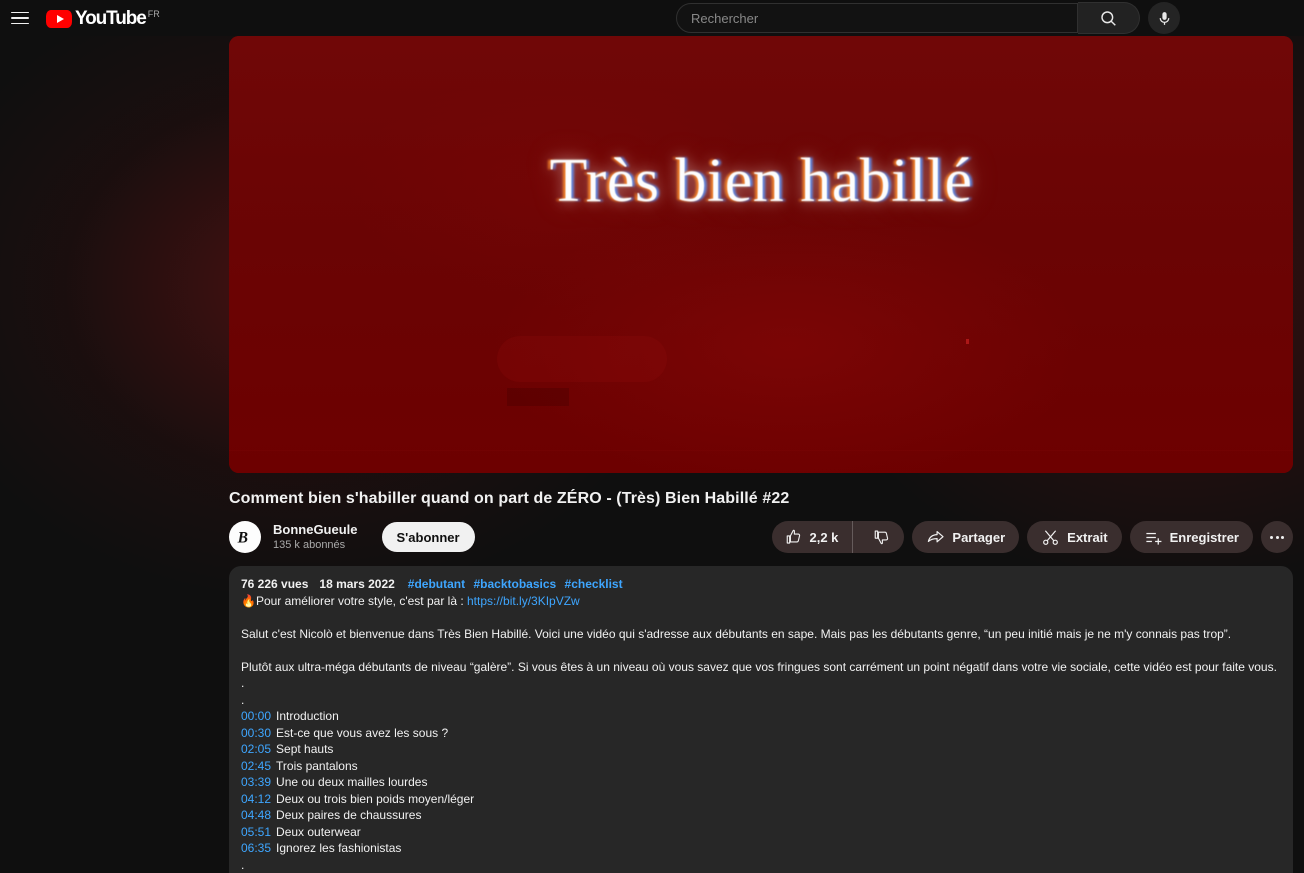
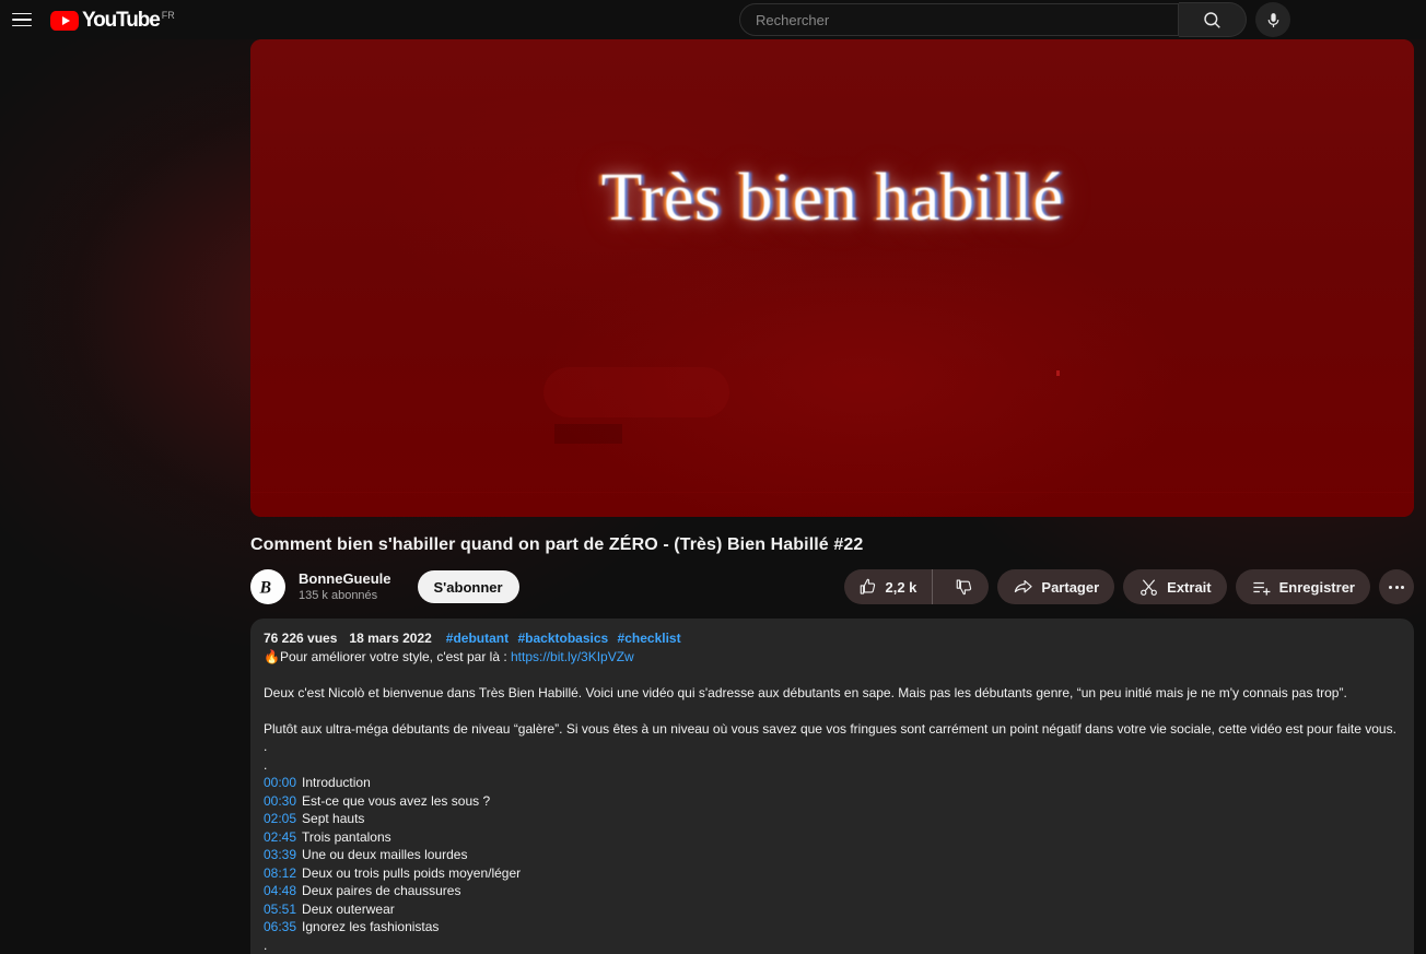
  YouTube
  FR
  Rechercher
  Très bien habillé
  Comment bien s'habiller quand on part de ZÉRO - (Très) Bien Habillé #22
  B
  BonneGueule
  135 k abonnés
  S'abonner
  2,2 k
  Partager
  Extrait
  Enregistrer
  76 226 vues
  18 mars 2022
  #debutant #backtobasics #checklist
  🔥Pour améliorer votre style, c'est par là : https://bit.ly/3KIpVZw
- Salut c'est Nicolò et bienvenue dans Très Bien Habillé. Voici une vidéo qui s'adresse aux débutants en sape. Mais pas les débutants genre, “un peu initié mais je ne m'y connais pas trop”.
+ Deux c'est Nicolò et bienvenue dans Très Bien Habillé. Voici une vidéo qui s'adresse aux débutants en sape. Mais pas les débutants genre, “un peu initié mais je ne m'y connais pas trop”.
  Plutôt aux ultra-méga débutants de niveau “galère”. Si vous êtes à un niveau où vous savez que vos fringues sont carrément un point négatif dans votre vie sociale, cette vidéo est pour faite vous.
  .
  .
  00:00
  Introduction
  00:30
  Est-ce que vous avez les sous ?
  02:05
  Sept hauts
  02:45
  Trois pantalons
  03:39
  Une ou deux mailles lourdes
- 04:12
+ 08:12
- Deux ou trois bien poids moyen/léger
+ Deux ou trois pulls poids moyen/léger
  04:48
  Deux paires de chaussures
  05:51
  Deux outerwear
  06:35
  Ignorez les fashionistas
  .
